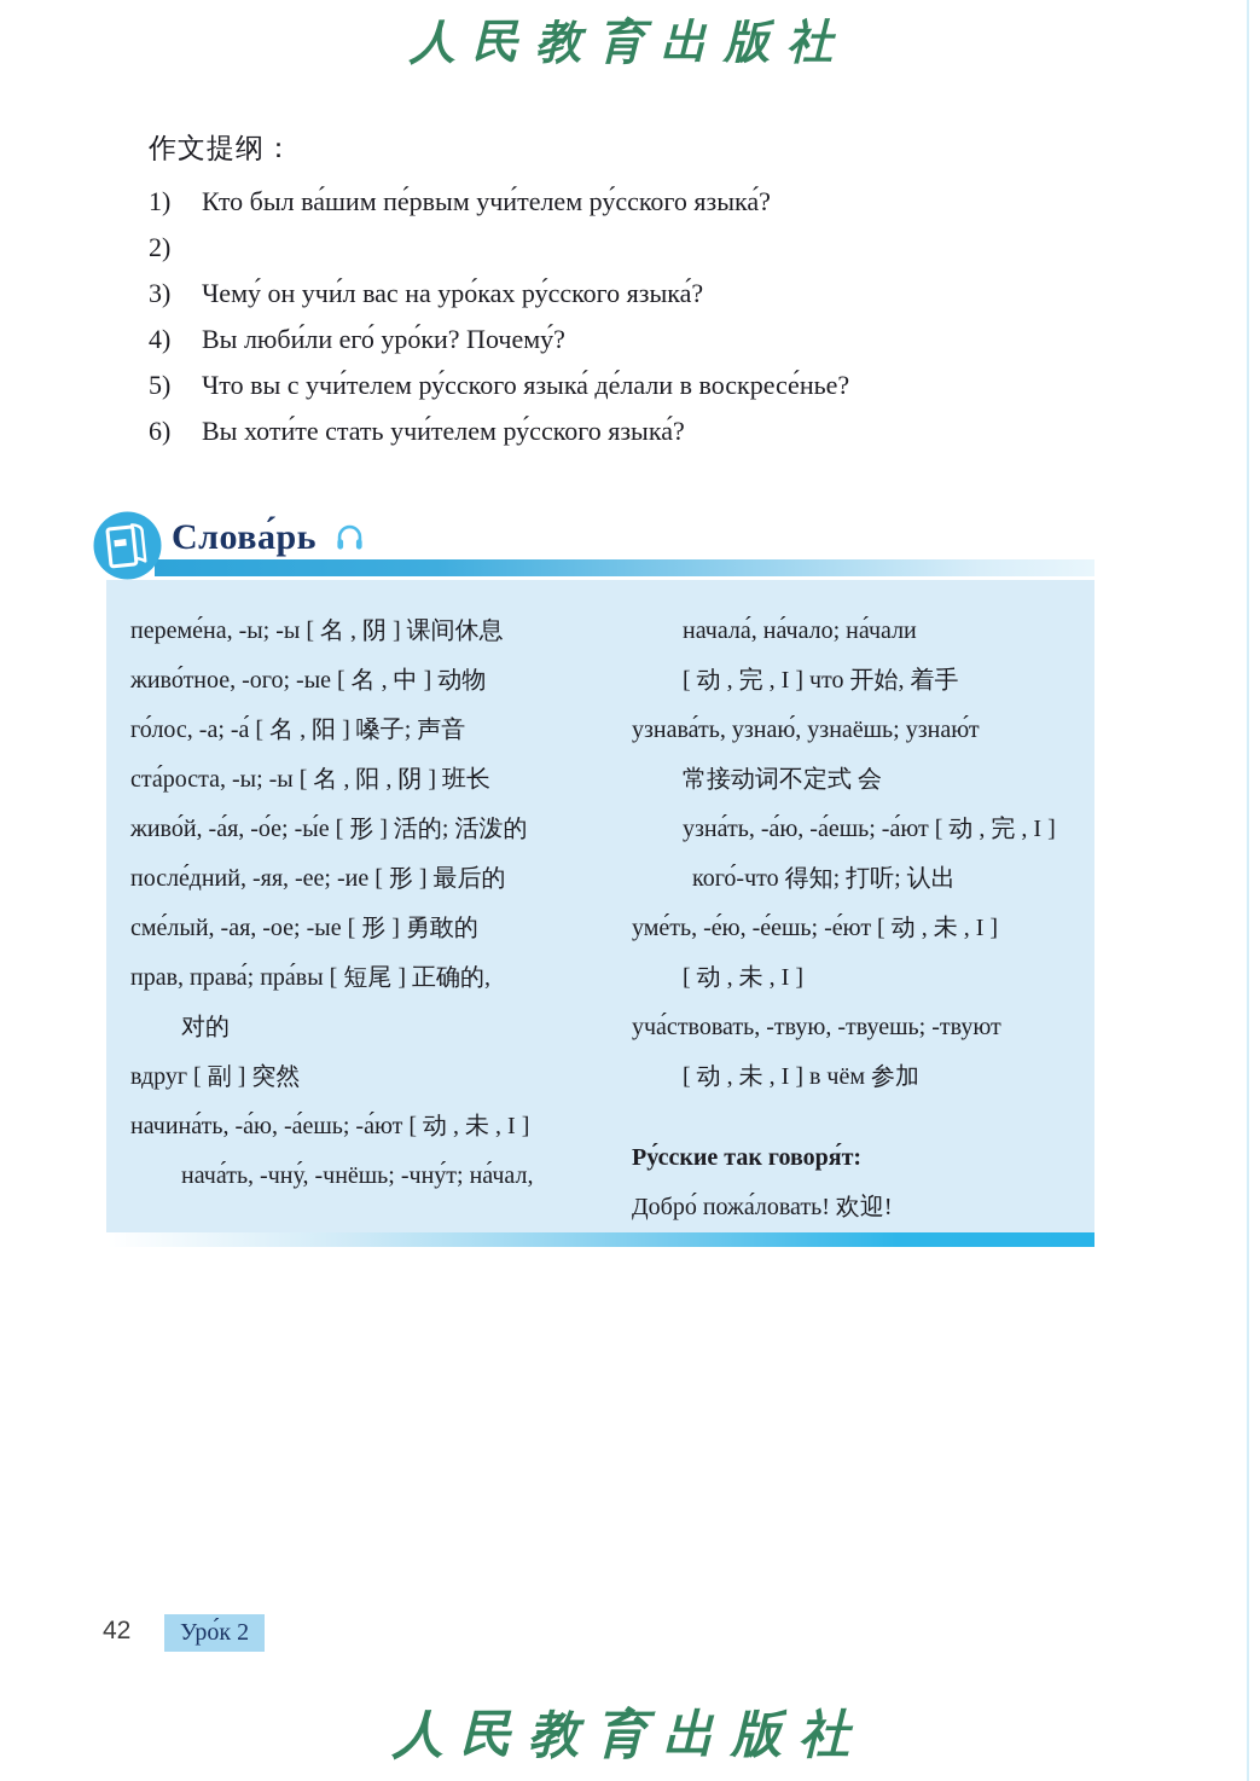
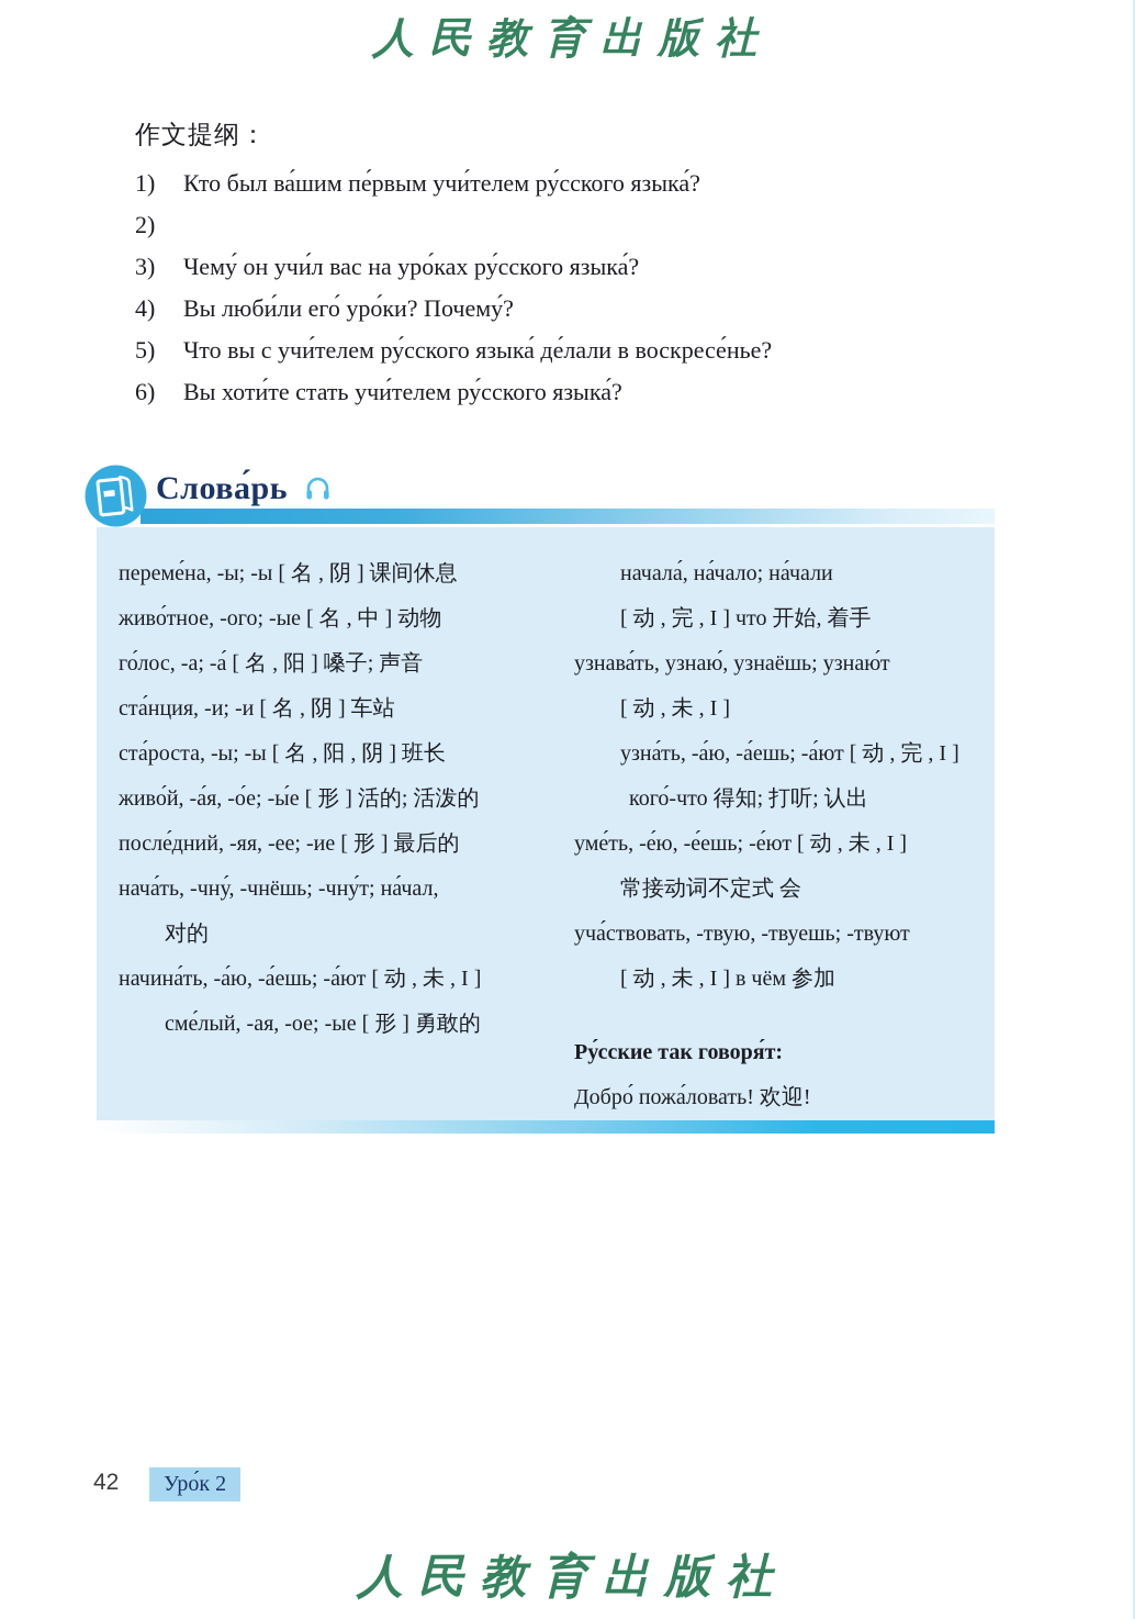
  人民教育出版社
  作文提纲：
  1)
  Кто был ва́шим пе́рвым учи́телем ру́сского языка́?
  2)
  3)
  Чему́ он учи́л вас на уро́ках ру́сского языка́?
  4)
  Вы люби́ли его́ уро́ки? Почему́?
  5)
  Что вы с учи́телем ру́сского языка́ де́лали в воскресе́нье?
  6)
  Вы хоти́те стать учи́телем ру́сского языка́?
  Слова́рь
  переме́на, -ы; -ы [ 名 , 阴 ] 课间休息
  живо́тное, -ого; -ые [ 名 , 中 ] 动物
  го́лос, -а; -а́ [ 名 , 阳 ] 嗓子; 声音
+ ста́нция, -и; -и [ 名 , 阴 ] 车站
  ста́роста, -ы; -ы [ 名 , 阳 , 阴 ] 班长
  живо́й, -а́я, -о́е; -ы́е [ 形 ] 活的; 活泼的
  после́дний, -яя, -ее; -ие [ 形 ] 最后的
- сме́лый, -ая, -ое; -ые [ 形 ] 勇敢的
+ нача́ть, -чну́, -чнёшь; -чну́т; на́чал,
- прав, права́; пра́вы [ 短尾 ] 正确的,
  对的
- вдруг [ 副 ] 突然
  начина́ть, -а́ю, -а́ешь; -а́ют [ 动 , 未 , I ]
- нача́ть, -чну́, -чнёшь; -чну́т; на́чал,
+ сме́лый, -ая, -ое; -ые [ 形 ] 勇敢的
  начала́, на́чало; на́чали
  [ 动 , 完 , I ] что 开始, 着手
  узнава́ть, узнаю́, узнаёшь; узнаю́т
- 常接动词不定式 会
+ [ 动 , 未 , I ]
  узна́ть, -а́ю, -а́ешь; -а́ют [ 动 , 完 , I ]
  кого́-что 得知; 打听; 认出
  уме́ть, -е́ю, -е́ешь; -е́ют [ 动 , 未 , I ]
- [ 动 , 未 , I ]
+ 常接动词不定式 会
  уча́ствовать, -твую, -твуешь; -твуют
  [ 动 , 未 , I ] в чём 参加
  Ру́сские так говоря́т:
  Добро́ пожа́ловать! 欢迎!
  42
  Уро́к 2
  人民教育出版社
